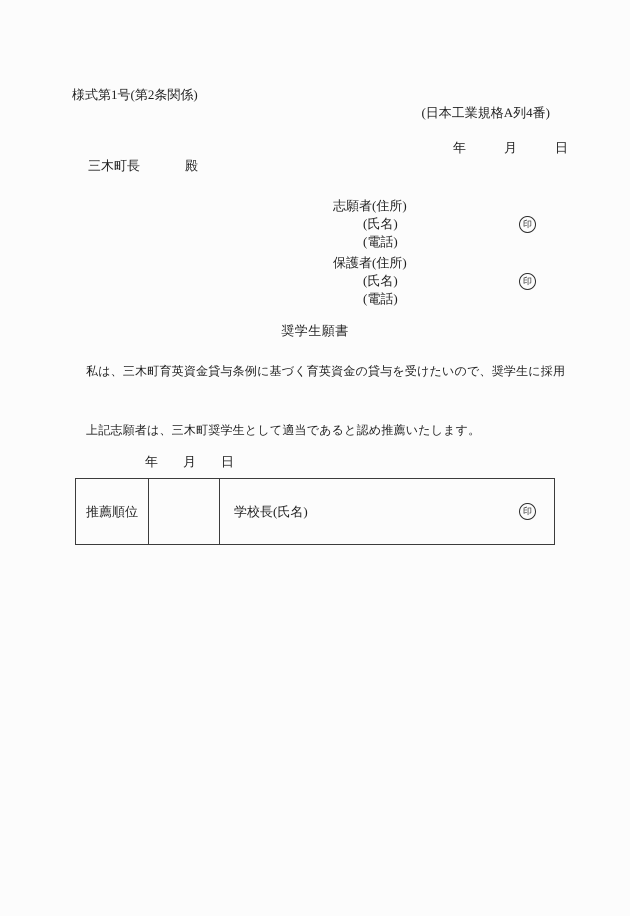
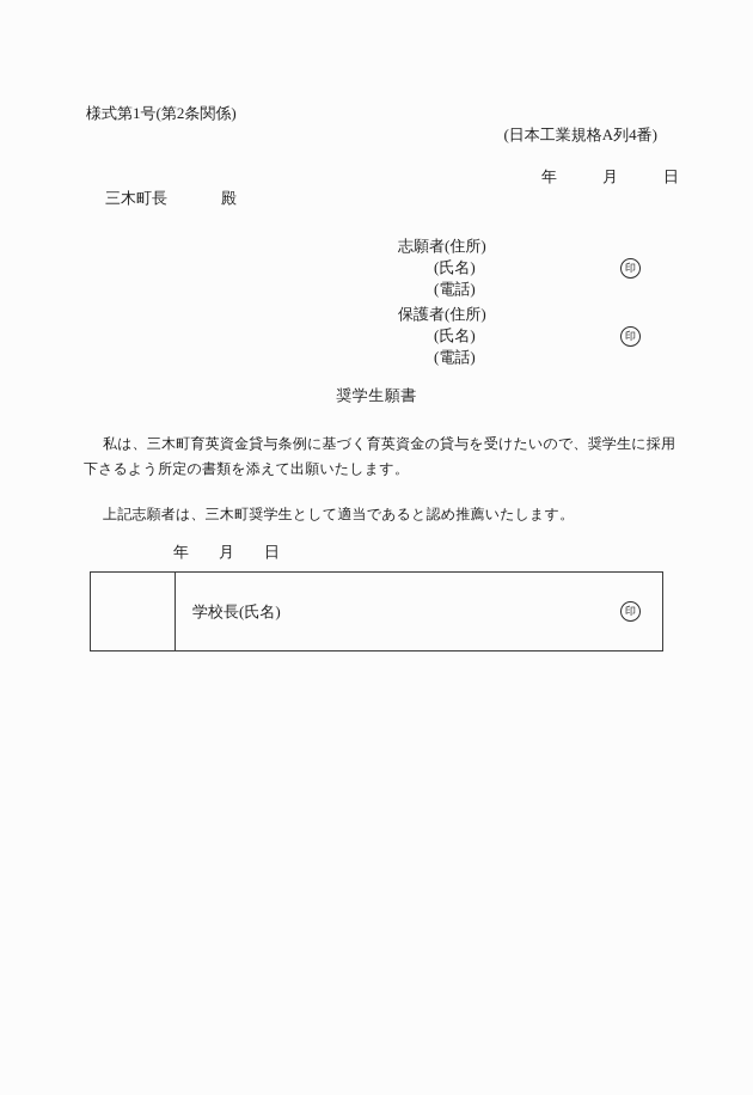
  様式第1号(第2条関係)
  (日本工業規格A列4番)
  年
  月
  日
  三木町長 殿
  志願者(住所)
  (氏名)
  (電話)
  保護者(住所)
  (氏名)
  (電話)
  印
  印
  奨学生願書
  私は、三木町育英資金貸与条例に基づく育英資金の貸与を受けたいので、奨学生に採用
+ 下さるよう所定の書類を添えて出願いたします。
  上記志願者は、三木町奨学生として適当であると認め推薦いたします。
  年
  月
  日
- 推薦順位
  学校長(氏名)
  印
